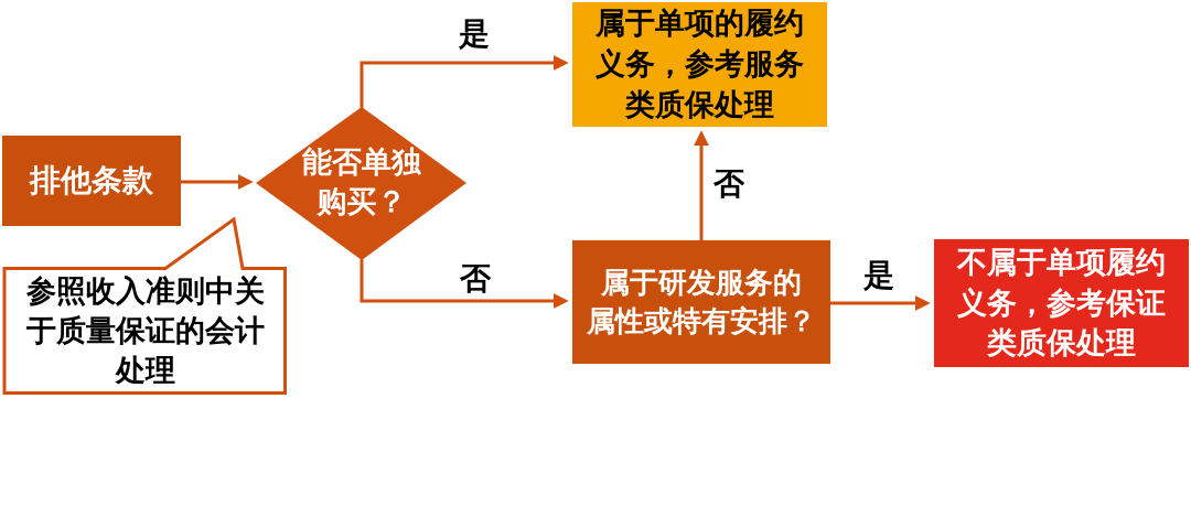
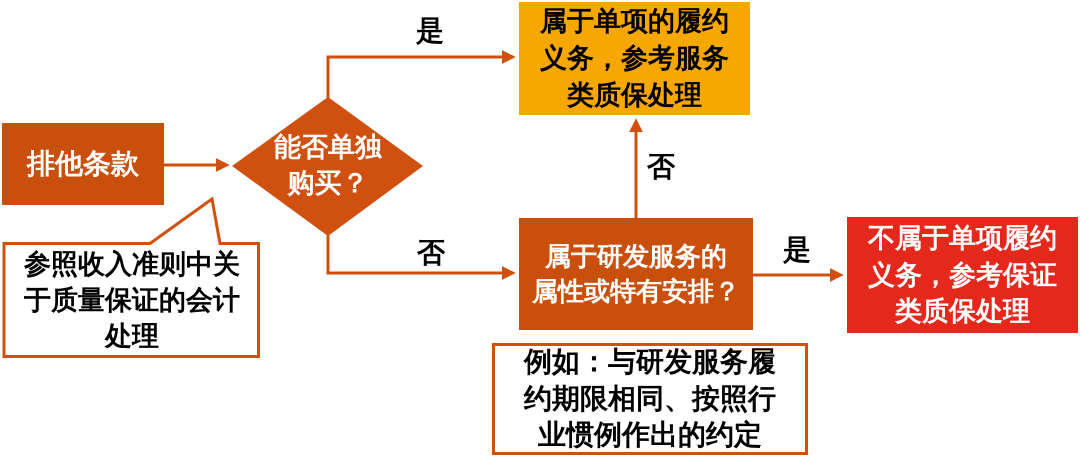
  排他条款
  属于单项的履约
  义务，参考服务
  类质保处理
  属于研发服务的
  属性或特有安排？
  不属于单项履约
  义务，参考保证
  类质保处理
+ 例如：与研发服务履
+ 约期限相同、按照行
+ 业惯例作出的约定
  能否单独
  购买？
  参照收入准则中关
  于质量保证的会计
  处理
  是
  否
  否
  是
